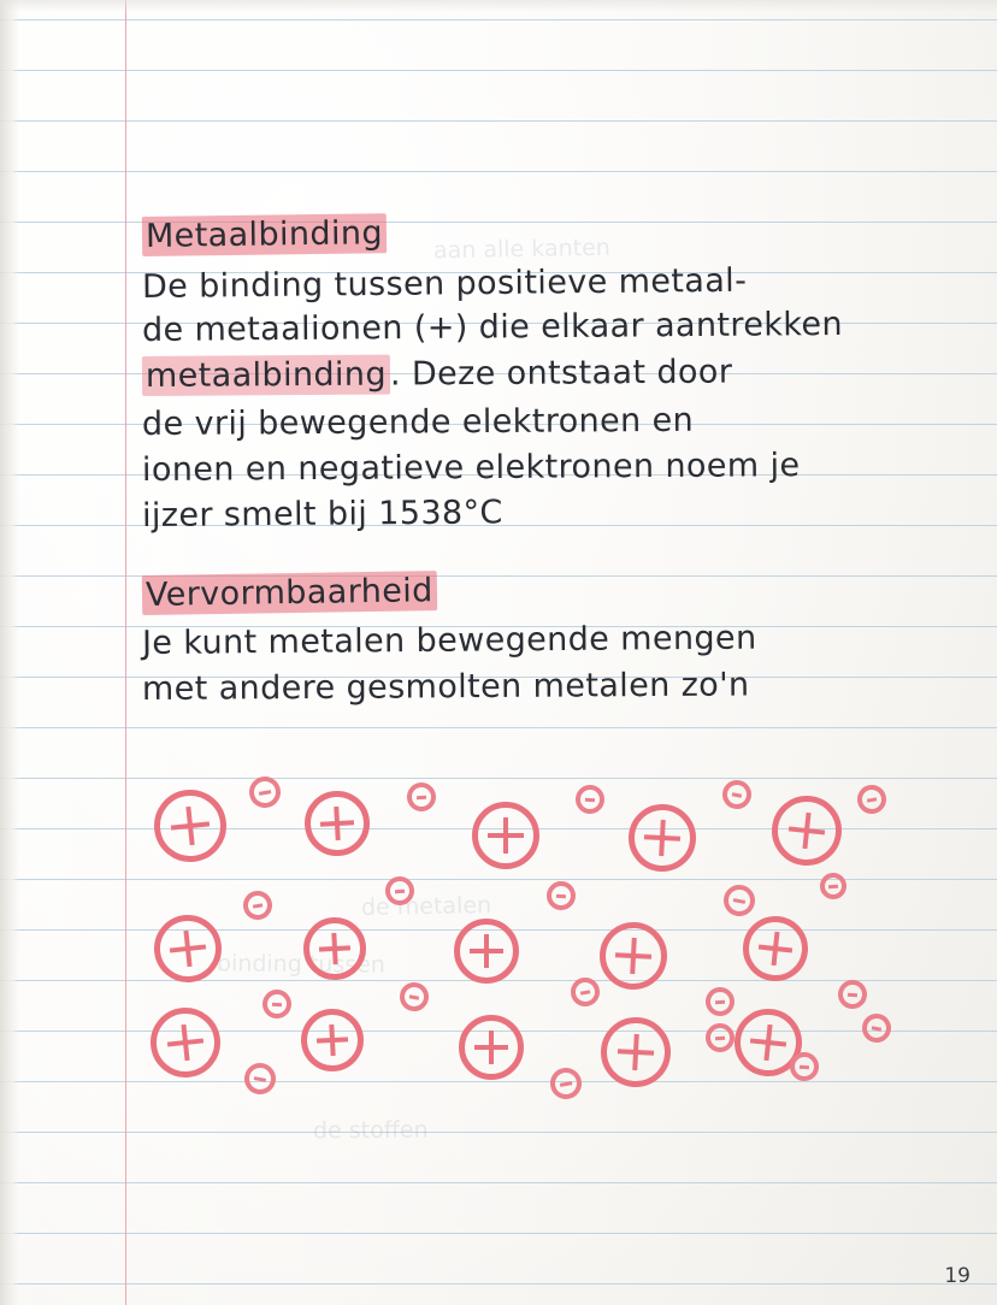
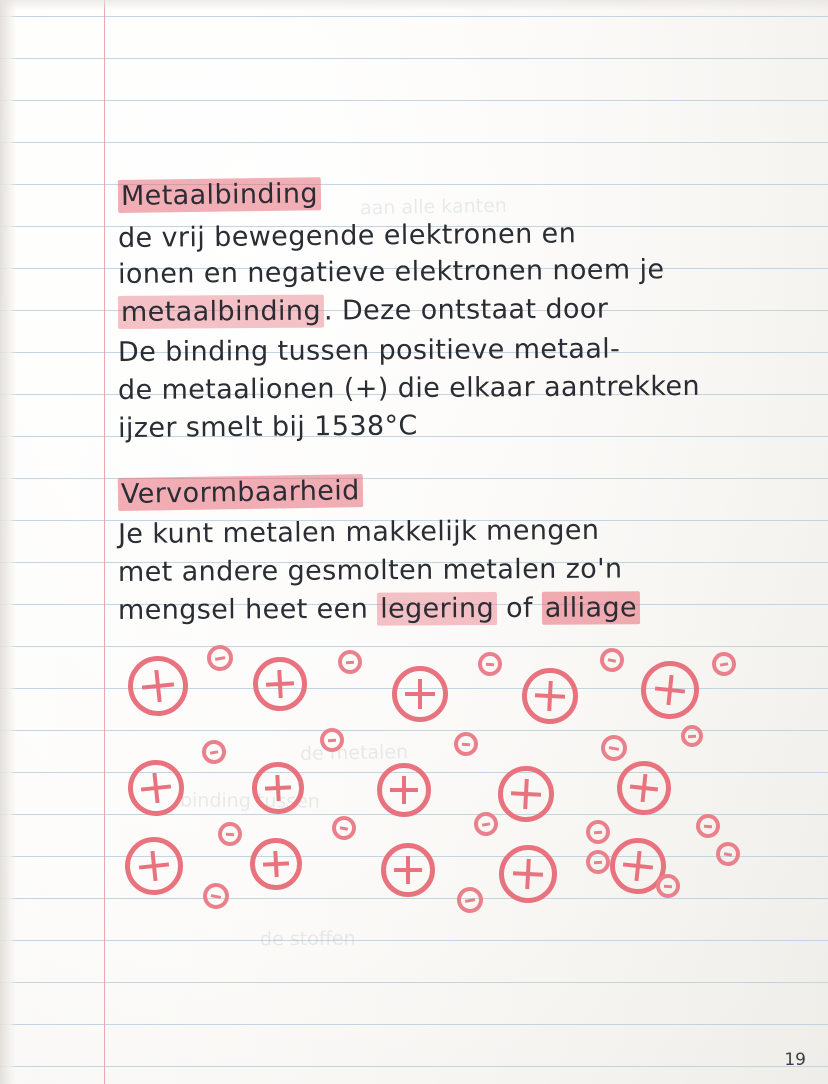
  de metalen
  de stoffen
  Metaalbinding
- De binding tussen positieve metaal-
+ de vrij bewegende elektronen en
- de metaalionen (+) die elkaar aantrekken
+ ionen en negatieve elektronen noem je
  metaalbinding. Deze ontstaat door
- de vrij bewegende elektronen en
+ De binding tussen positieve metaal-
- ionen en negatieve elektronen noem je
+ de metaalionen (+) die elkaar aantrekken
  ijzer smelt bij 1538°C
  Vervormbaarheid
- Je kunt metalen bewegende mengen
+ Je kunt metalen makkelijk mengen
  met andere gesmolten metalen zo'n
+ mengsel heet een legering of alliage
  19
